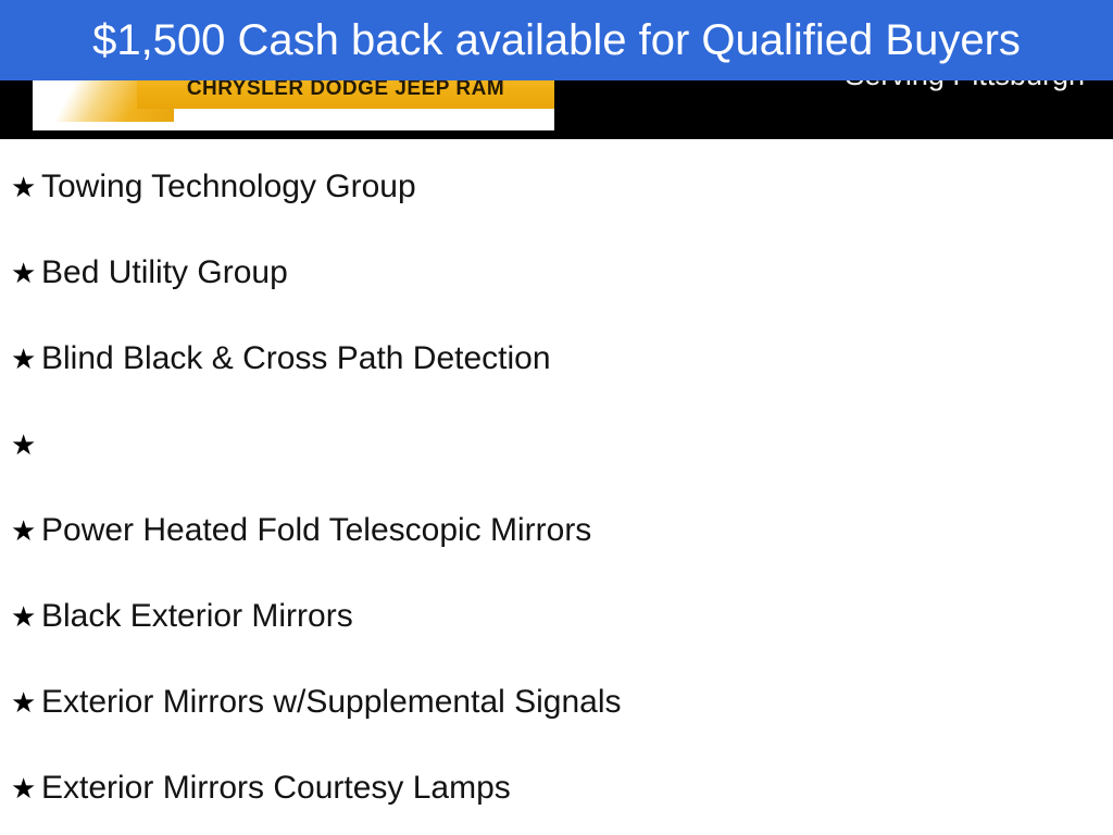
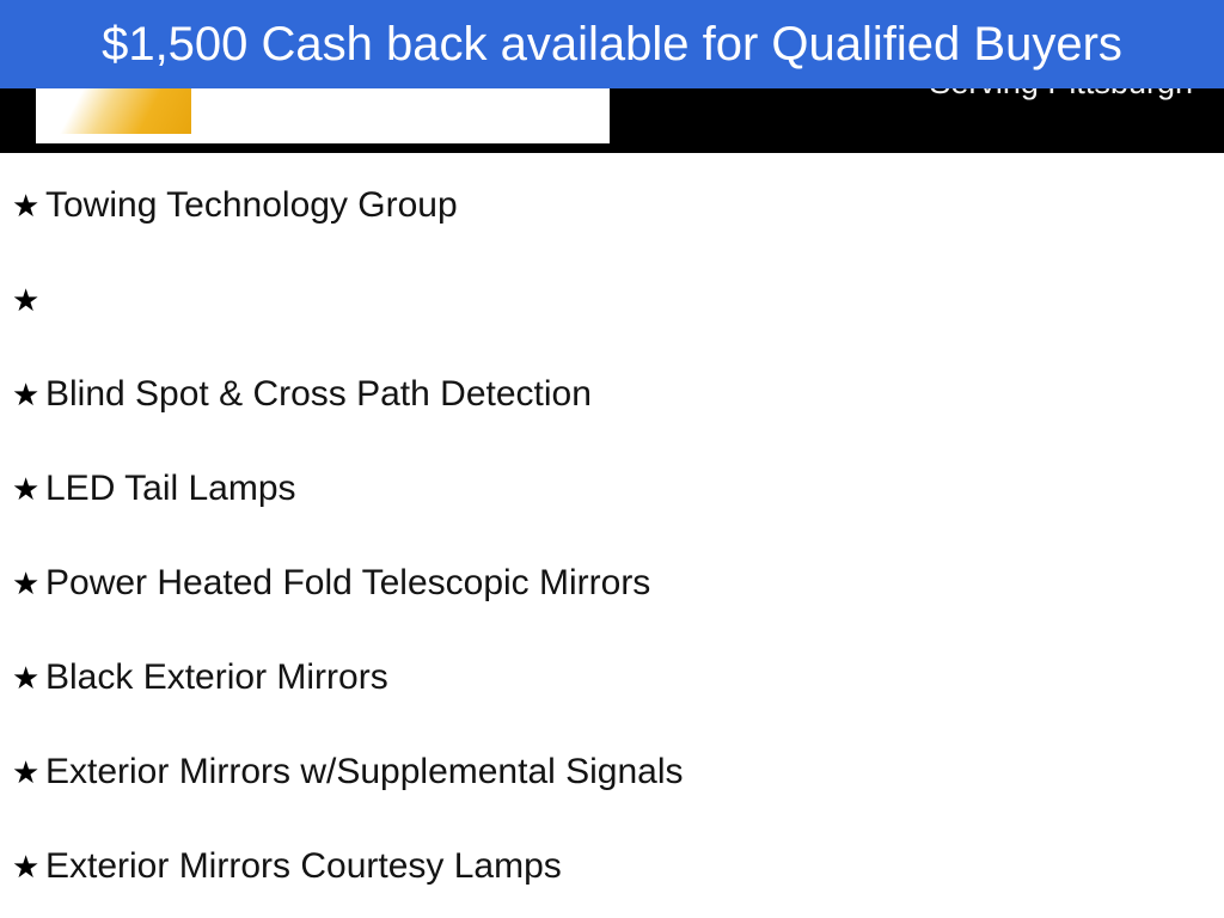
- CHRYSLER DODGE JEEP RAM
  $1,500 Cash back available for Qualified Buyers
  ★
  Towing Technology Group
  ★
- Bed Utility Group
  ★
- Blind Black & Cross Path Detection
+ Blind Spot & Cross Path Detection
  ★
+ LED Tail Lamps
  ★
  Power Heated Fold Telescopic Mirrors
  ★
  Black Exterior Mirrors
  ★
  Exterior Mirrors w/Supplemental Signals
  ★
  Exterior Mirrors Courtesy Lamps
